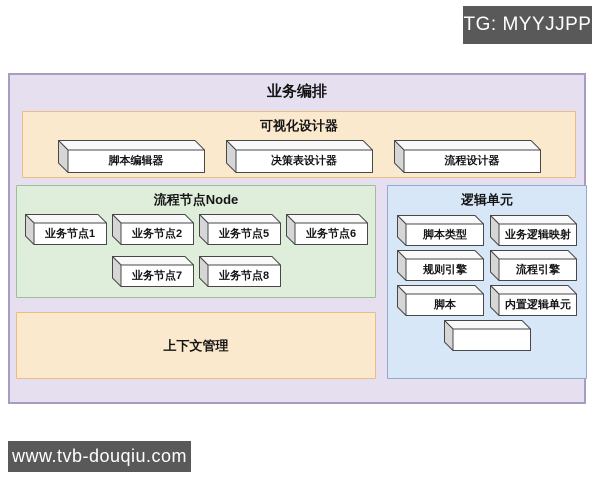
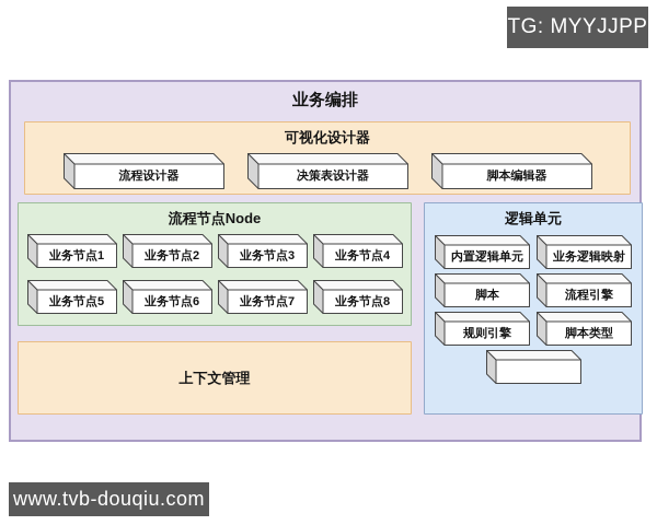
  TG: MYYJJPP
  业务编排
  可视化设计器
- 脚本编辑器
+ 流程设计器
  决策表设计器
- 流程设计器
+ 脚本编辑器
  流程节点Node
  业务节点1
  业务节点2
+ 业务节点3
+ 业务节点4
  业务节点5
  业务节点6
  业务节点7
  业务节点8
  逻辑单元
- 脚本类型
+ 内置逻辑单元
  业务逻辑映射
- 规则引擎
+ 脚本
  流程引擎
- 脚本
+ 规则引擎
- 内置逻辑单元
+ 脚本类型
  上下文管理
  www.tvb-douqiu.com
